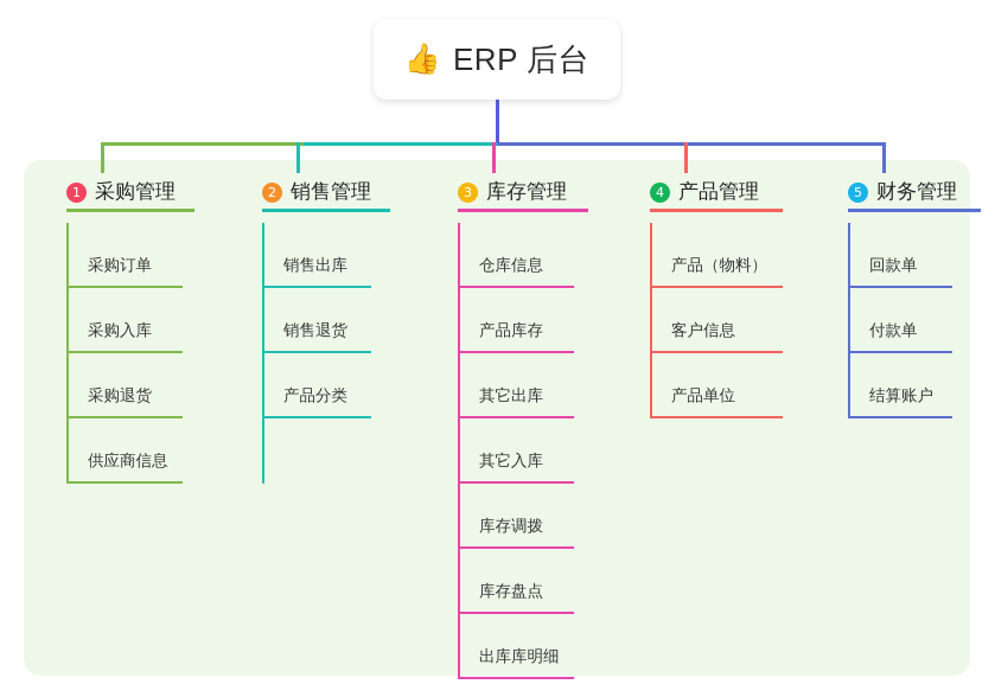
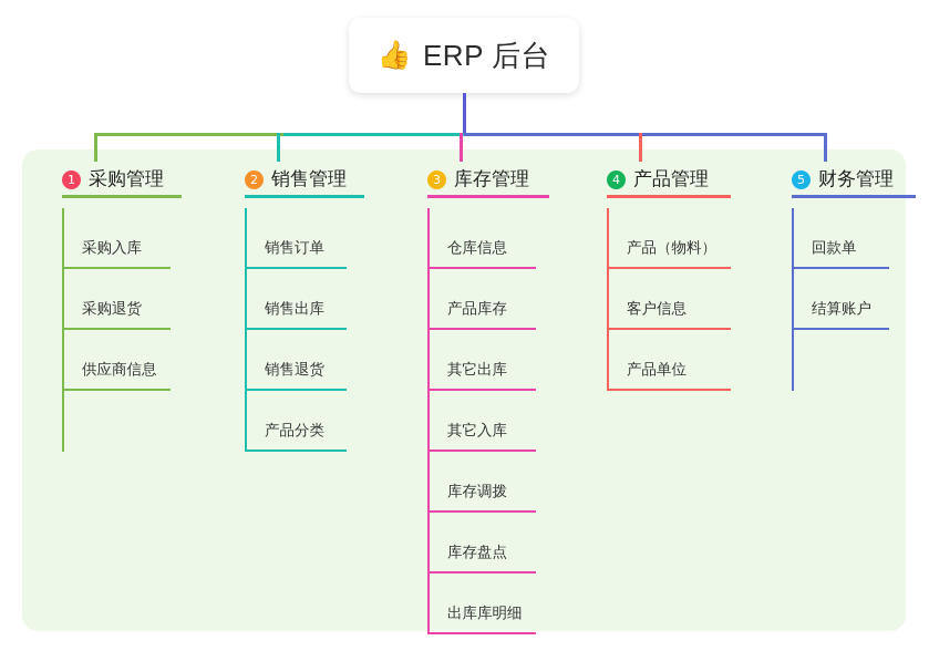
  👍
  ERP 后台
  1
  采购管理
- 采购订单
  采购入库
  采购退货
  供应商信息
  2
  销售管理
+ 销售订单
  销售出库
  销售退货
  产品分类
  3
  库存管理
  仓库信息
  产品库存
  其它出库
  其它入库
  库存调拨
  库存盘点
  出库库明细
  4
  产品管理
  产品（物料）
  客户信息
  产品单位
  5
  财务管理
  回款单
- 付款单
  结算账户
